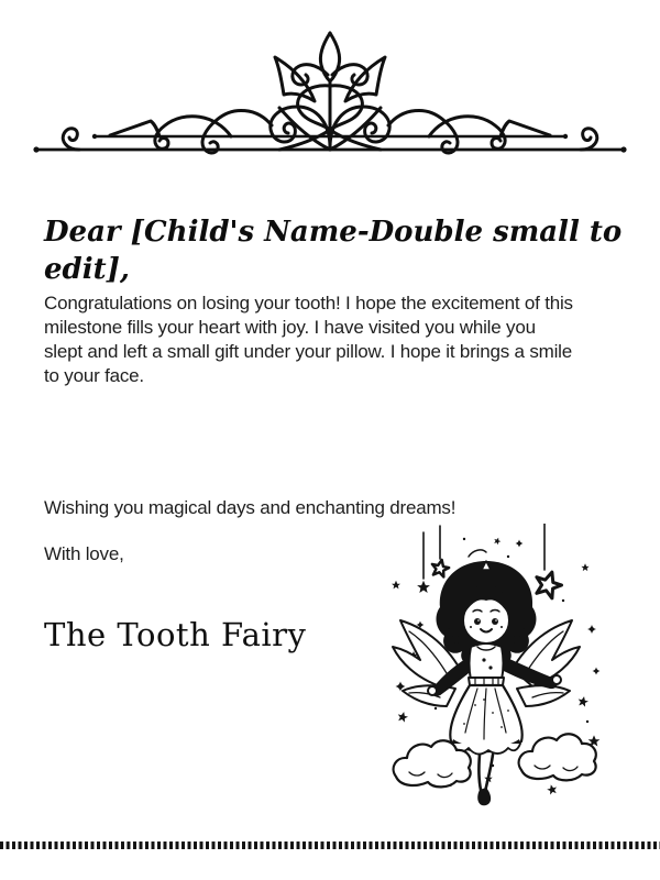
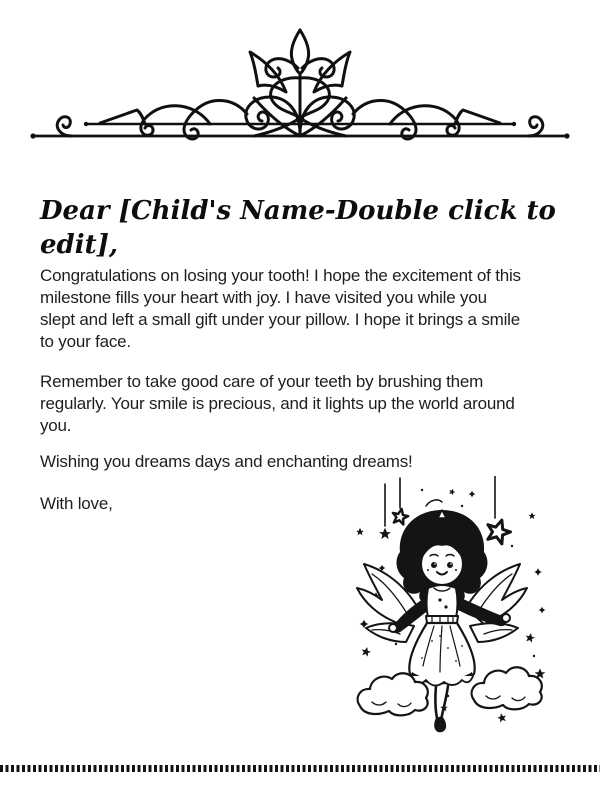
- Dear [Child's Name-Double small to edit],
+ Dear [Child's Name-Double click to edit],
  Congratulations on losing your tooth! I hope the excitement of this
  milestone fills your heart with joy. I have visited you while you
  slept and left a small gift under your pillow. I hope it brings a smile
  to your face.
+ Remember to take good care of your teeth by brushing them
+ regularly. Your smile is precious, and it lights up the world around
+ you.
- Wishing you magical days and enchanting dreams!
+ Wishing you dreams days and enchanting dreams!
  With love,
- The Tooth Fairy
